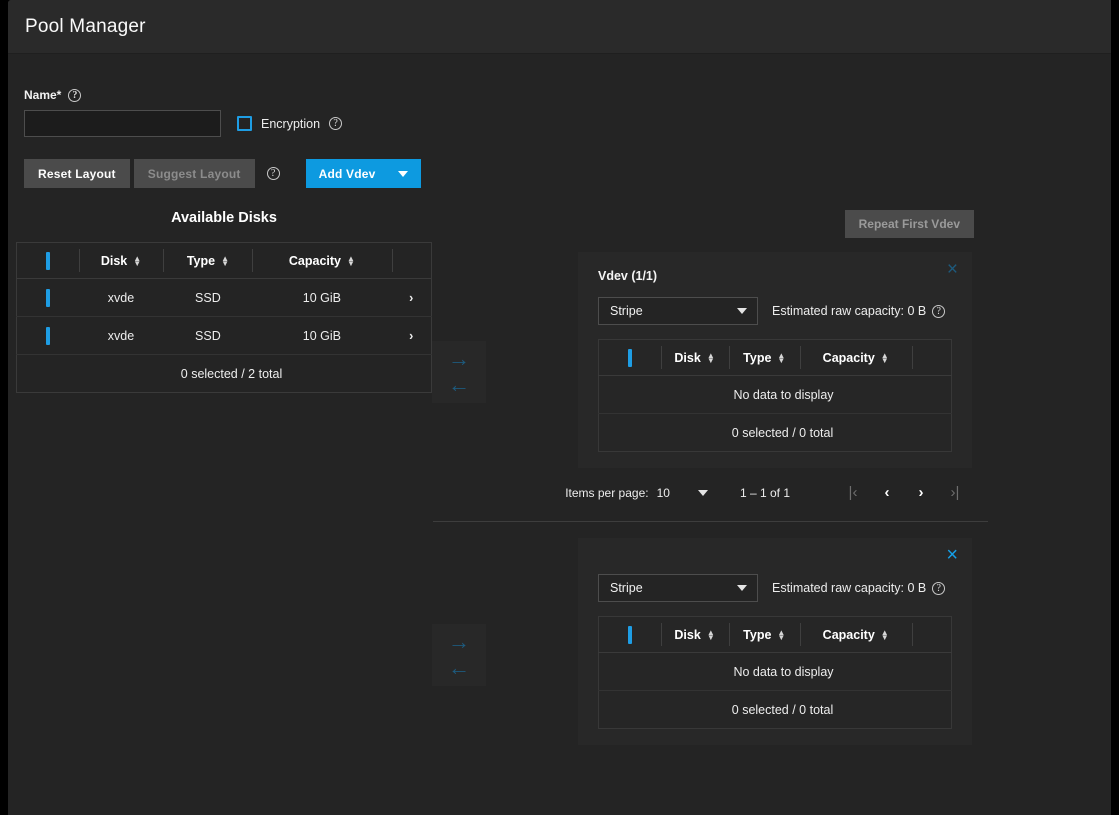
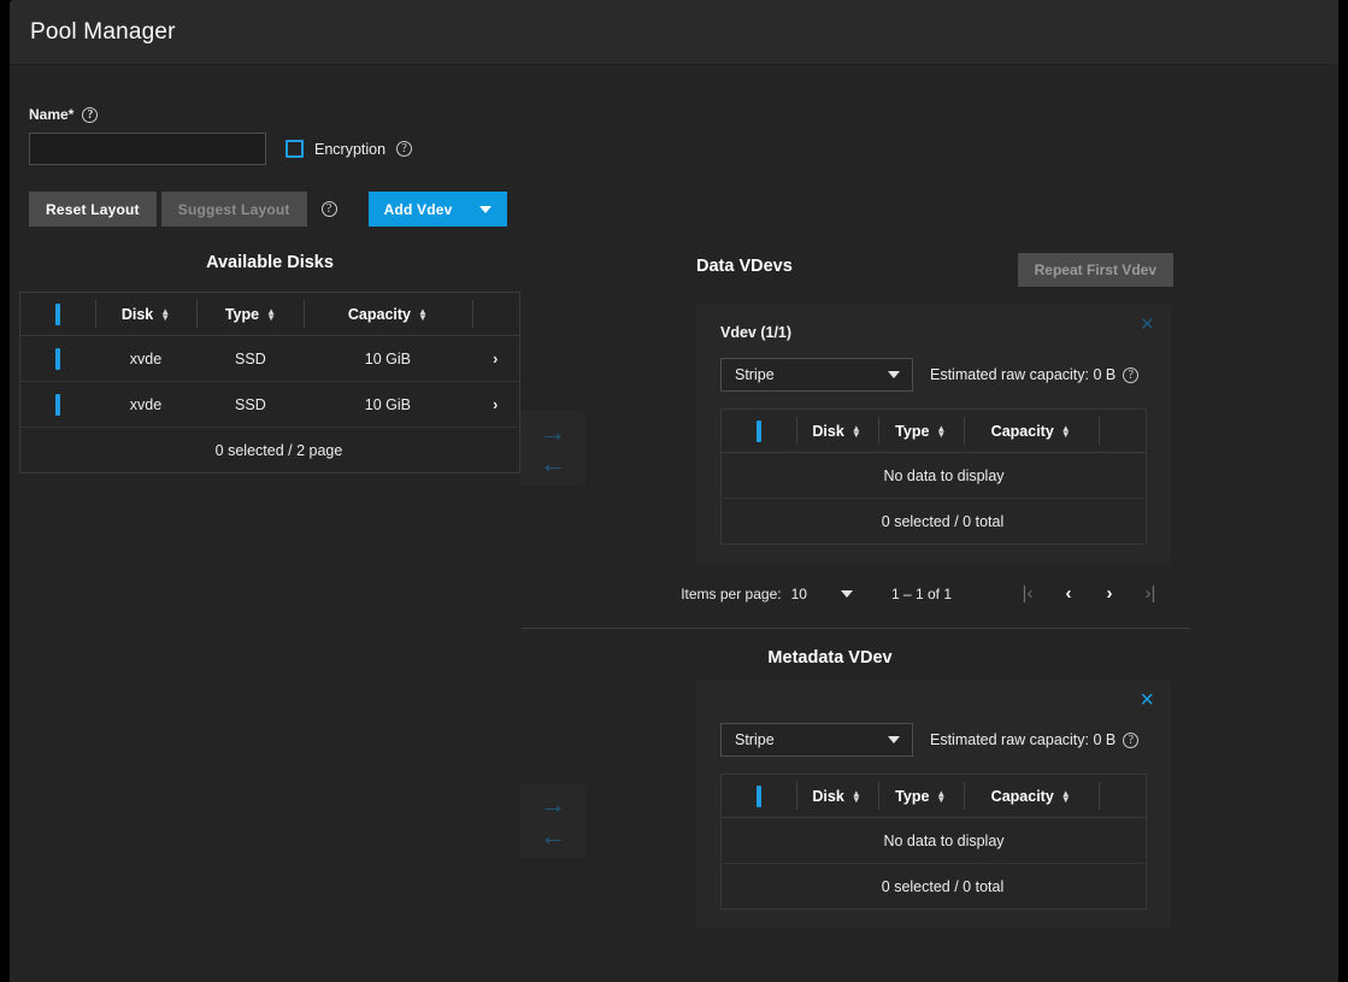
  Pool Manager
  Name*
  ?
  Encryption
  ?
  Reset Layout
  Suggest Layout
  ?
  Add Vdev
  Available Disks
  	Disk ▲▼	Type ▲▼	Capacity ▲▼
  	xvde	SSD	10 GiB	›
  	xvde	SSD	10 GiB	›
- 0 selected / 2 total
+ 0 selected / 2 page
  →
  ←
+ Data VDevs
  Repeat First Vdev
  ×
  Vdev (1/1)
  Stripe
  Estimated raw capacity: 0 B
  ?
  	Disk ▲▼	Type ▲▼	Capacity ▲▼
  No data to display
  0 selected / 0 total
  Items per page:
  10
  1 – 1 of 1
  |‹
  ‹
  ›
  ›|
+ Metadata VDev
  →
  ←
  ×
  Stripe
  Estimated raw capacity: 0 B
  ?
  	Disk ▲▼	Type ▲▼	Capacity ▲▼
  No data to display
  0 selected / 0 total
